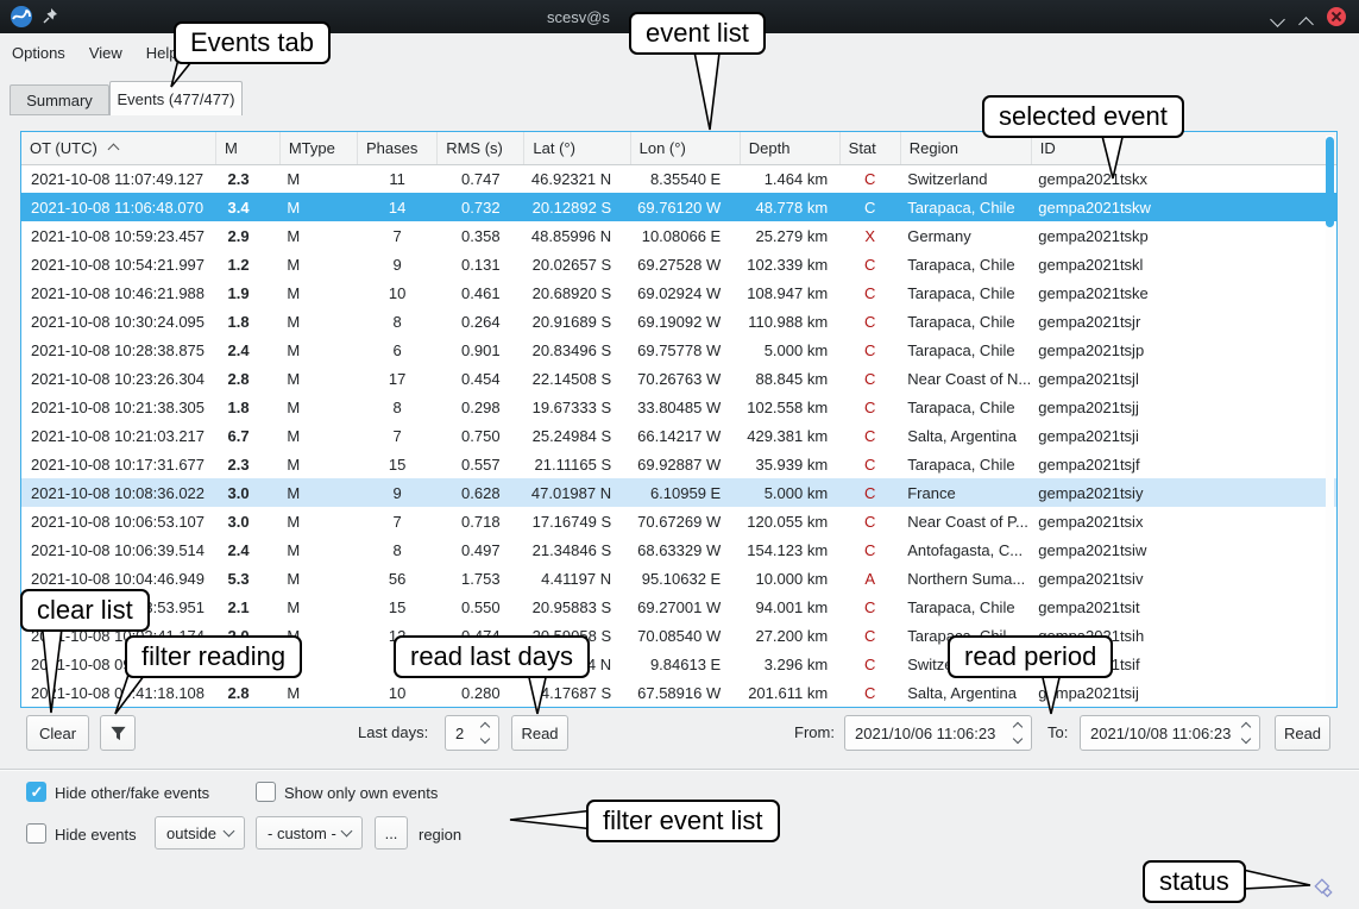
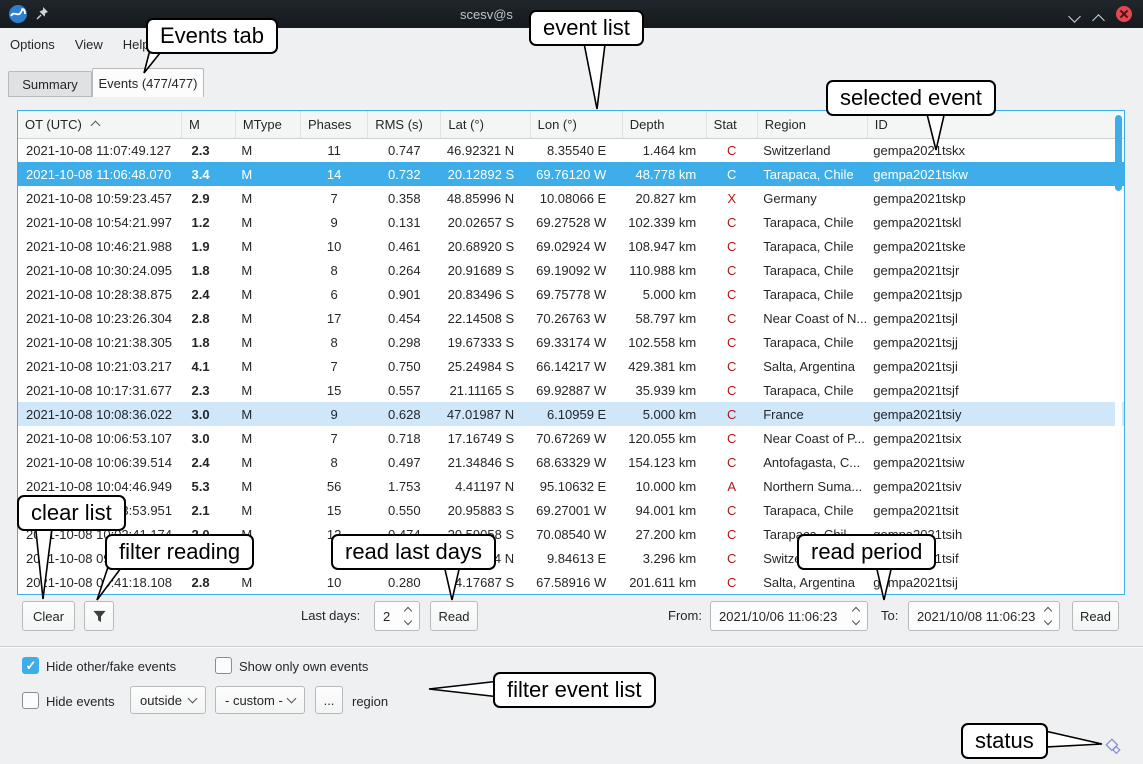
  scesv@s
  Options
  View
  Hel
  Summary
  Events (477/477)
  OT (UTC)	M	MType	Phases	RMS (s)	Lat (°)	Lon (°)	Depth	Stat	Region	ID
  2021-10-08 11:07:49.127	2.3	M	11	0.747	46.92321 N	8.35540 E	1.464 km	C	Switzerland	gempa2021tskx
  2021-10-08 11:06:48.070	3.4	M	14	0.732	20.12892 S	69.76120 W	48.778 km	C	Tarapaca, Chile	gempa2021tskw
- 2021-10-08 10:59:23.457	2.9	M	7	0.358	48.85996 N	10.08066 E	25.279 km	X	Germany	gempa2021tskp
+ 2021-10-08 10:59:23.457	2.9	M	7	0.358	48.85996 N	10.08066 E	20.827 km	X	Germany	gempa2021tskp
  2021-10-08 10:54:21.997	1.2	M	9	0.131	20.02657 S	69.27528 W	102.339 km	C	Tarapaca, Chile	gempa2021tskl
  2021-10-08 10:46:21.988	1.9	M	10	0.461	20.68920 S	69.02924 W	108.947 km	C	Tarapaca, Chile	gempa2021tske
  2021-10-08 10:30:24.095	1.8	M	8	0.264	20.91689 S	69.19092 W	110.988 km	C	Tarapaca, Chile	gempa2021tsjr
  2021-10-08 10:28:38.875	2.4	M	6	0.901	20.83496 S	69.75778 W	5.000 km	C	Tarapaca, Chile	gempa2021tsjp
- 2021-10-08 10:23:26.304	2.8	M	17	0.454	22.14508 S	70.26763 W	88.845 km	C	Near Coast of N...	gempa2021tsjl
+ 2021-10-08 10:23:26.304	2.8	M	17	0.454	22.14508 S	70.26763 W	58.797 km	C	Near Coast of N...	gempa2021tsjl
- 2021-10-08 10:21:38.305	1.8	M	8	0.298	19.67333 S	33.80485 W	102.558 km	C	Tarapaca, Chile	gempa2021tsjj
+ 2021-10-08 10:21:38.305	1.8	M	8	0.298	19.67333 S	69.33174 W	102.558 km	C	Tarapaca, Chile	gempa2021tsjj
- 2021-10-08 10:21:03.217	6.7	M	7	0.750	25.24984 S	66.14217 W	429.381 km	C	Salta, Argentina	gempa2021tsji
+ 2021-10-08 10:21:03.217	4.1	M	7	0.750	25.24984 S	66.14217 W	429.381 km	C	Salta, Argentina	gempa2021tsji
  2021-10-08 10:17:31.677	2.3	M	15	0.557	21.11165 S	69.92887 W	35.939 km	C	Tarapaca, Chile	gempa2021tsjf
  2021-10-08 10:08:36.022	3.0	M	9	0.628	47.01987 N	6.10959 E	5.000 km	C	France	gempa2021tsiy
  2021-10-08 10:06:53.107	3.0	M	7	0.718	17.16749 S	70.67269 W	120.055 km	C	Near Coast of P...	gempa2021tsix
  2021-10-08 10:06:39.514	2.4	M	8	0.497	21.34846 S	68.63329 W	154.123 km	C	Antofagasta, C...	gempa2021tsiw
  2021-10-08 10:04:46.949	5.3	M	56	1.753	4.41197 N	95.10632 E	10.000 km	A	Northern Suma...	gempa2021tsiv
  :53.951	2.1	M	15	0.550	20.95883 S	69.27001 W	94.001 km	C	Tarapaca, Chile	gempa2021tsit
  201-10-08 0:41:18.108	2.8	M	10	0.280	4.17687 S	67.58916 W	201.611 km	C	Salta, Argentina	gmpa2021tsij
  Clear
  Last days:
  2
  Read
  From:
  2021/10/06 11:06:23
  To:
  2021/10/08 11:06:23
  Read
  Hide other/fake events
  Show only own events
  Hide events
  outside
  - custom -
  ...
  region
  Events tab
  event list
  selected event
  clear list
  filter reading
  read last days
  read period
  filter event list
  status
